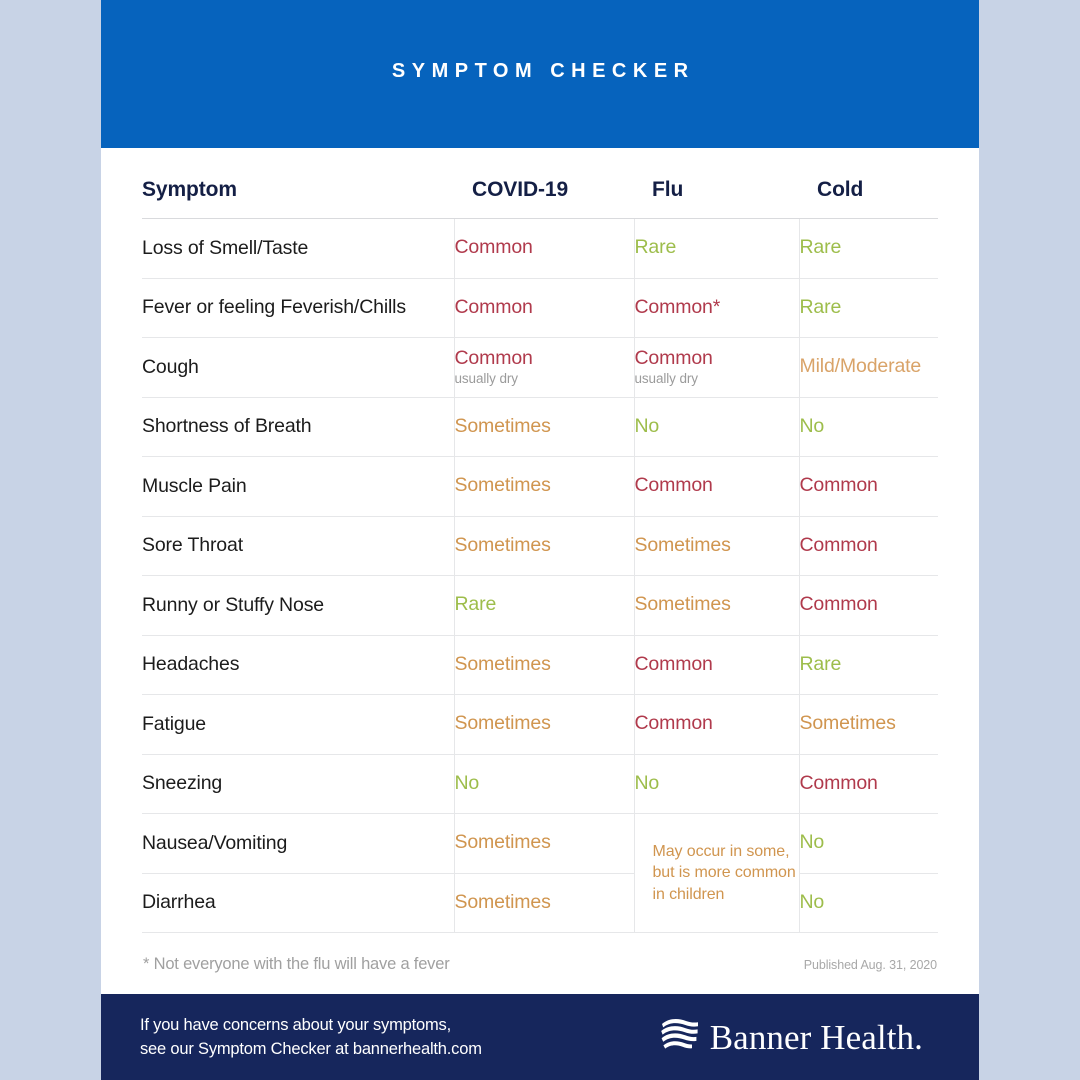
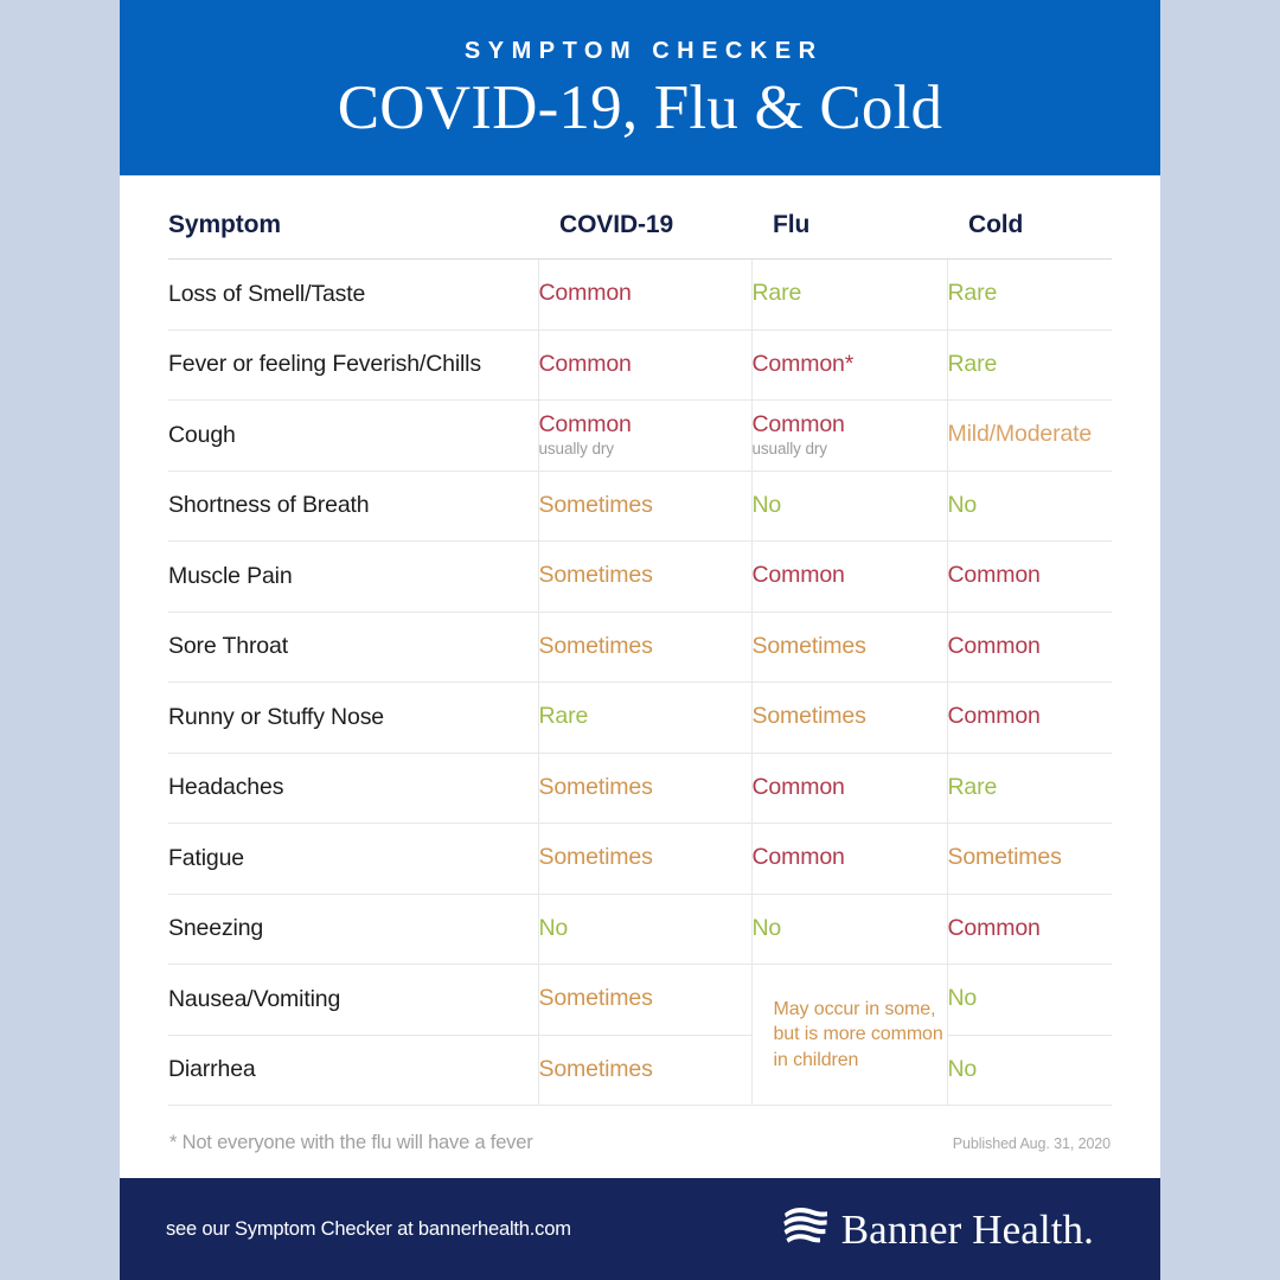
  SYMPTOM CHECKER
+ COVID-19, Flu & Cold
  Symptom	COVID-19	Flu	Cold
  Loss of Smell/Taste	Common	Rare	Rare
  Fever or feeling Feverish/Chills	Common	Common*	Rare
  Cough	Commonusually dry	Commonusually dry	Mild/Moderate
  Shortness of Breath	Sometimes	No	No
  Muscle Pain	Sometimes	Common	Common
  Sore Throat	Sometimes	Sometimes	Common
  Runny or Stuffy Nose	Rare	Sometimes	Common
  Headaches	Sometimes	Common	Rare
  Fatigue	Sometimes	Common	Sometimes
  Sneezing	No	No	Common
  Nausea/Vomiting	Sometimes	May occur in some, but is more common in children	No
  Diarrhea	Sometimes	No
  * Not everyone with the flu will have a fever
  Published Aug. 31, 2020
- If you have concerns about your symptoms,
  see our Symptom Checker at bannerhealth.com
  Banner Health.
